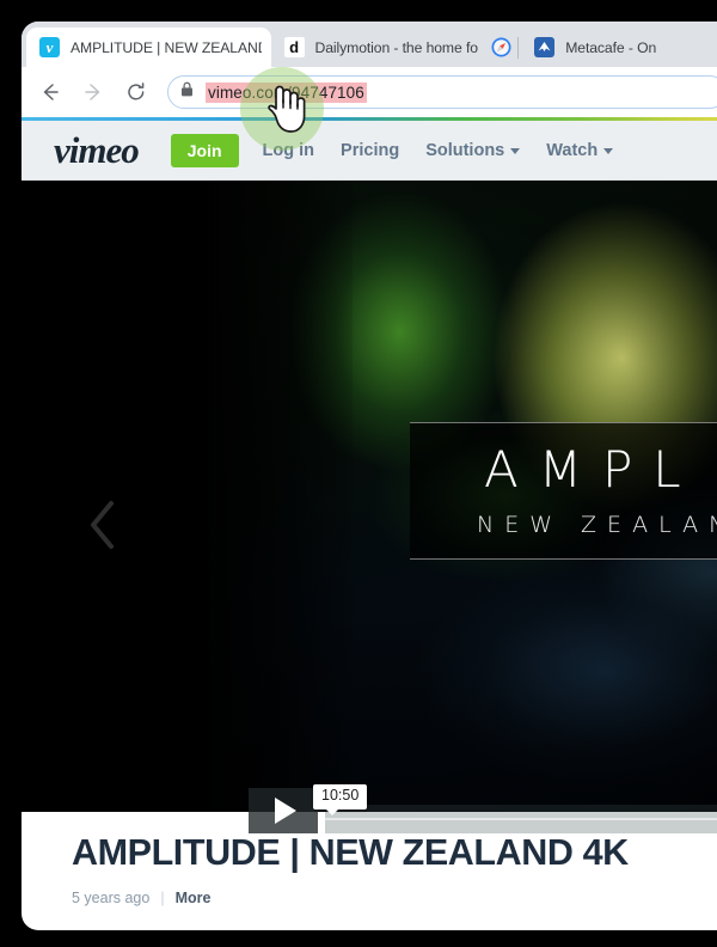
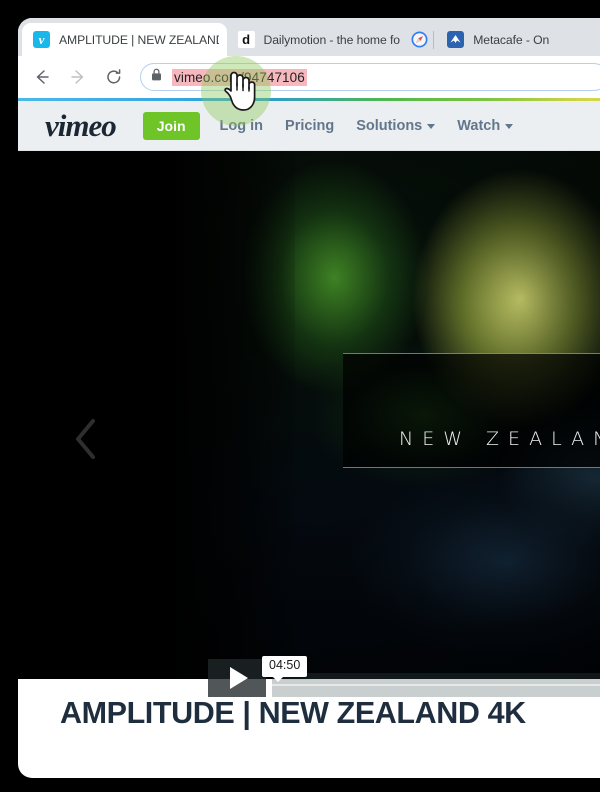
  v
  AMPLITUDE | NEW ZEALAN
  d
  Dailymotion - the home fo
  Metacafe - On
  vimeo.co4747106
  vimeo
  Join
  Log in
  Pricing
  Solutions
  Watch
- AMPL
  NEW ZEALA
  AMPLITUDE | NEW ZEALAND 4K
- 5 years ago
- |
- More
- 10:50
+ 04:50
